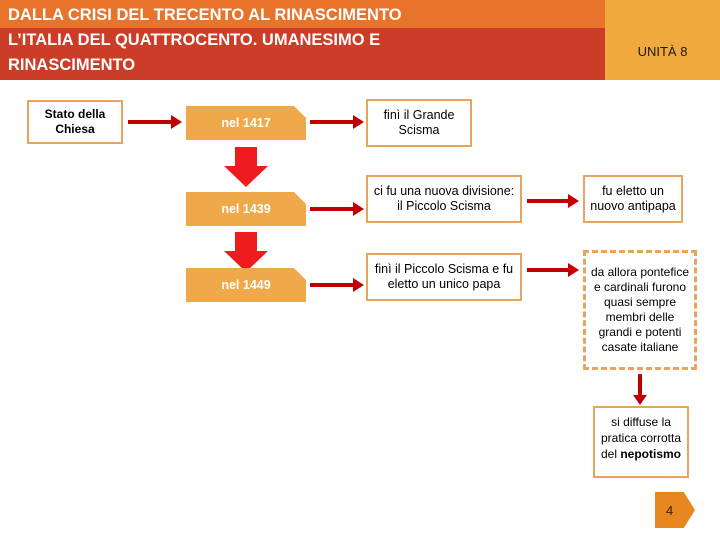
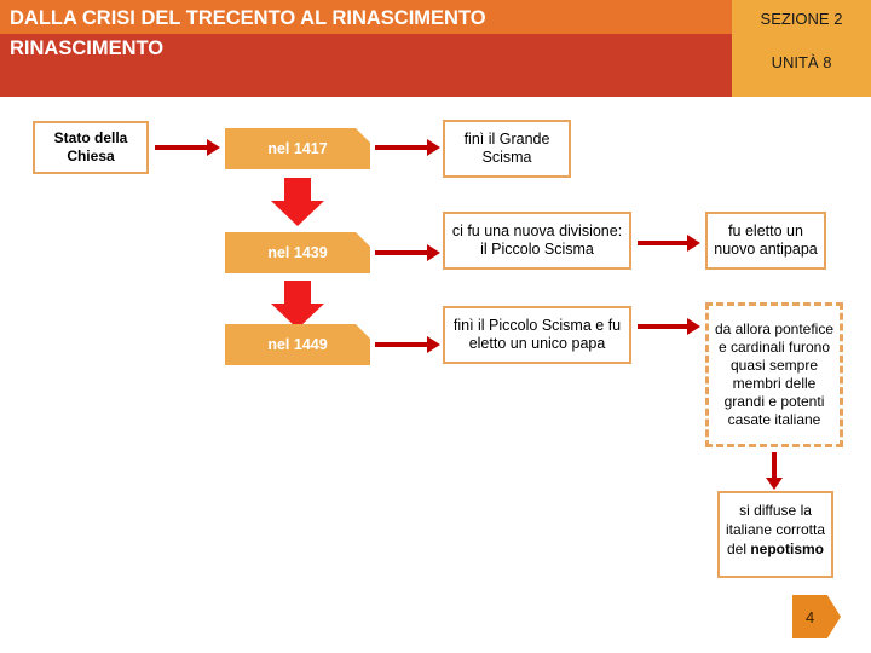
  DALLA CRISI DEL TRECENTO AL RINASCIMENTO
- L’ITALIA DEL QUATTROCENTO. UMANESIMO E
  RINASCIMENTO
+ SEZIONE 2
  UNITÀ 8
  Stato della Chiesa
  nel 1417
  finì il Grande Scisma
  nel 1439
  ci fu una nuova divisione: il Piccolo Scisma
  fu eletto un nuovo antipapa
  nel 1449
  finì il Piccolo Scisma e fu eletto un unico papa
  da allora pontefice e cardinali furono quasi sempre membri delle grandi e potenti casate italiane
- si diffuse la pratica corrotta del nepotismo
+ si diffuse la italiane corrotta del nepotismo
  4
